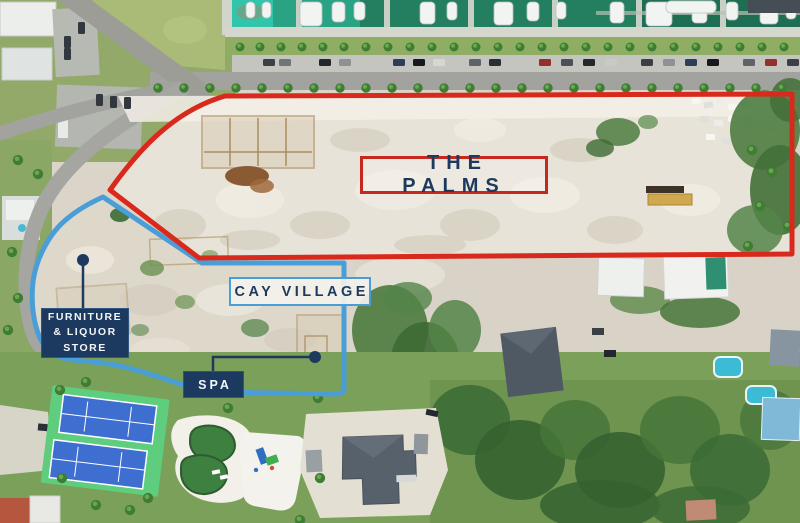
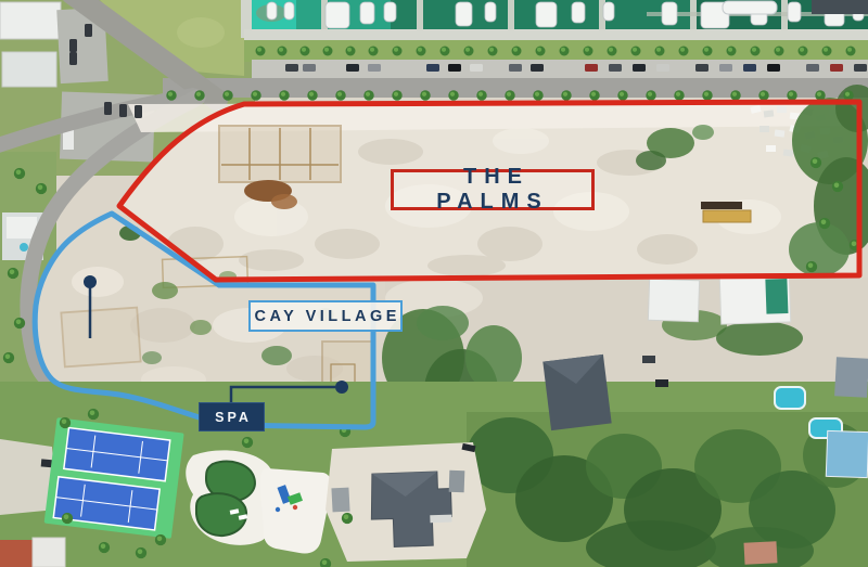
  THE PALMS
  CAY VILLAGE
- FURNITURE
- & LIQUOR
- STORE
  SPA
